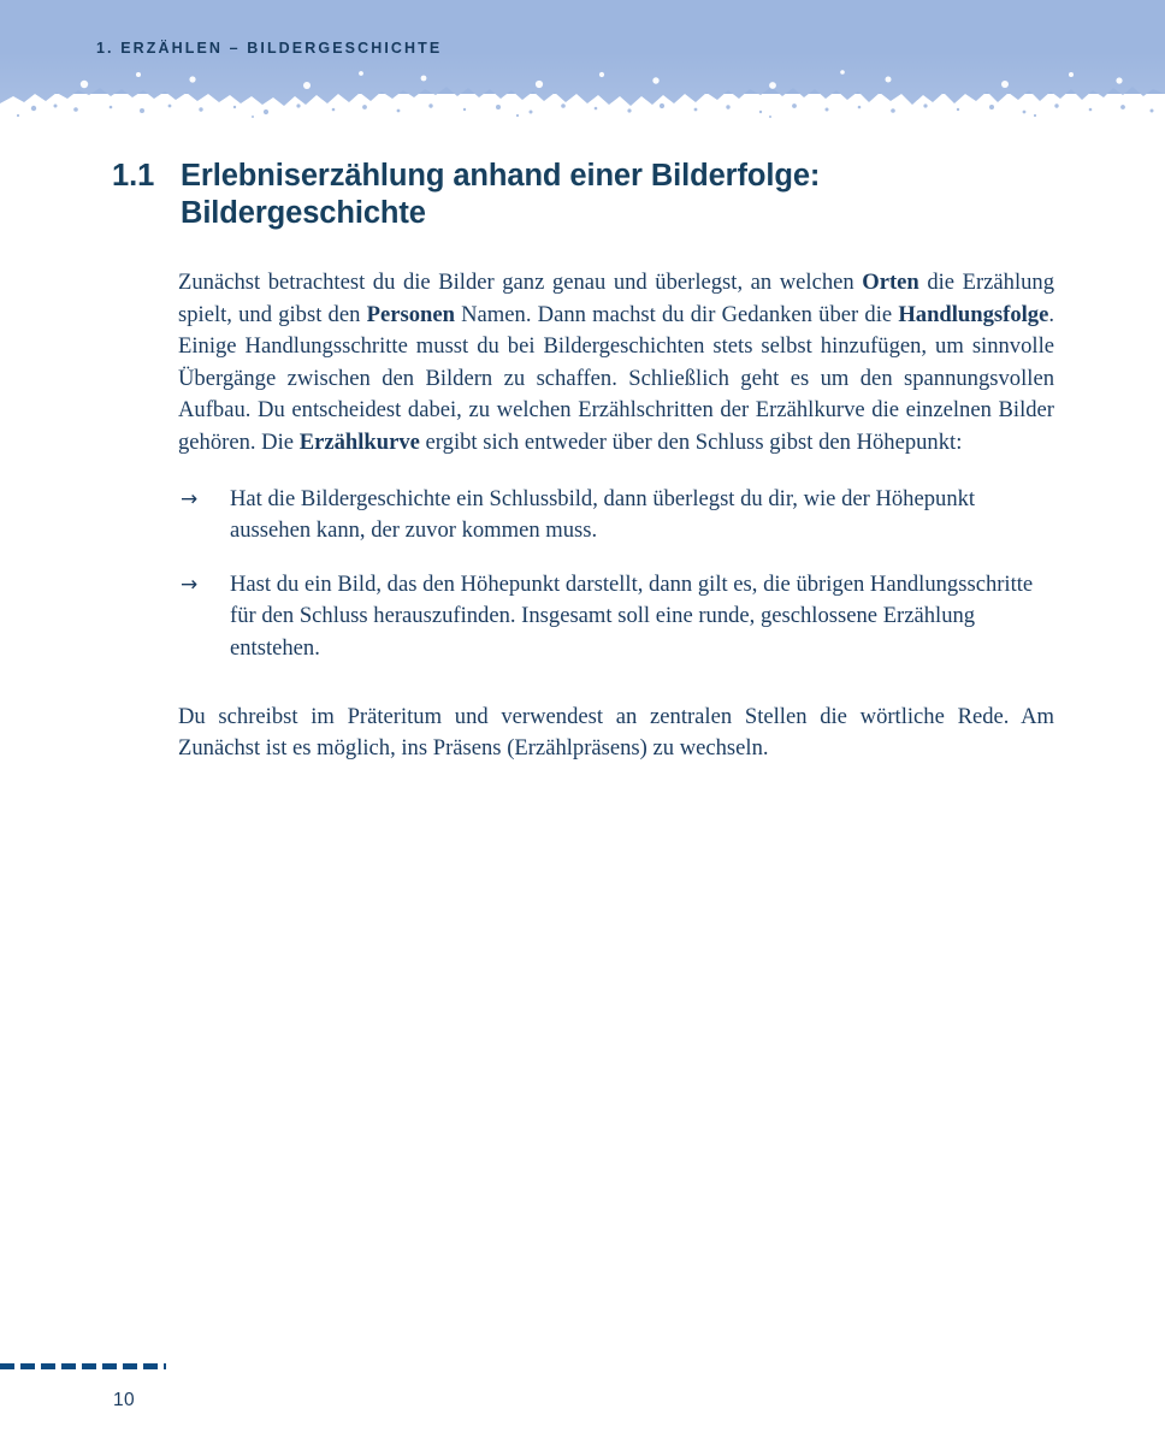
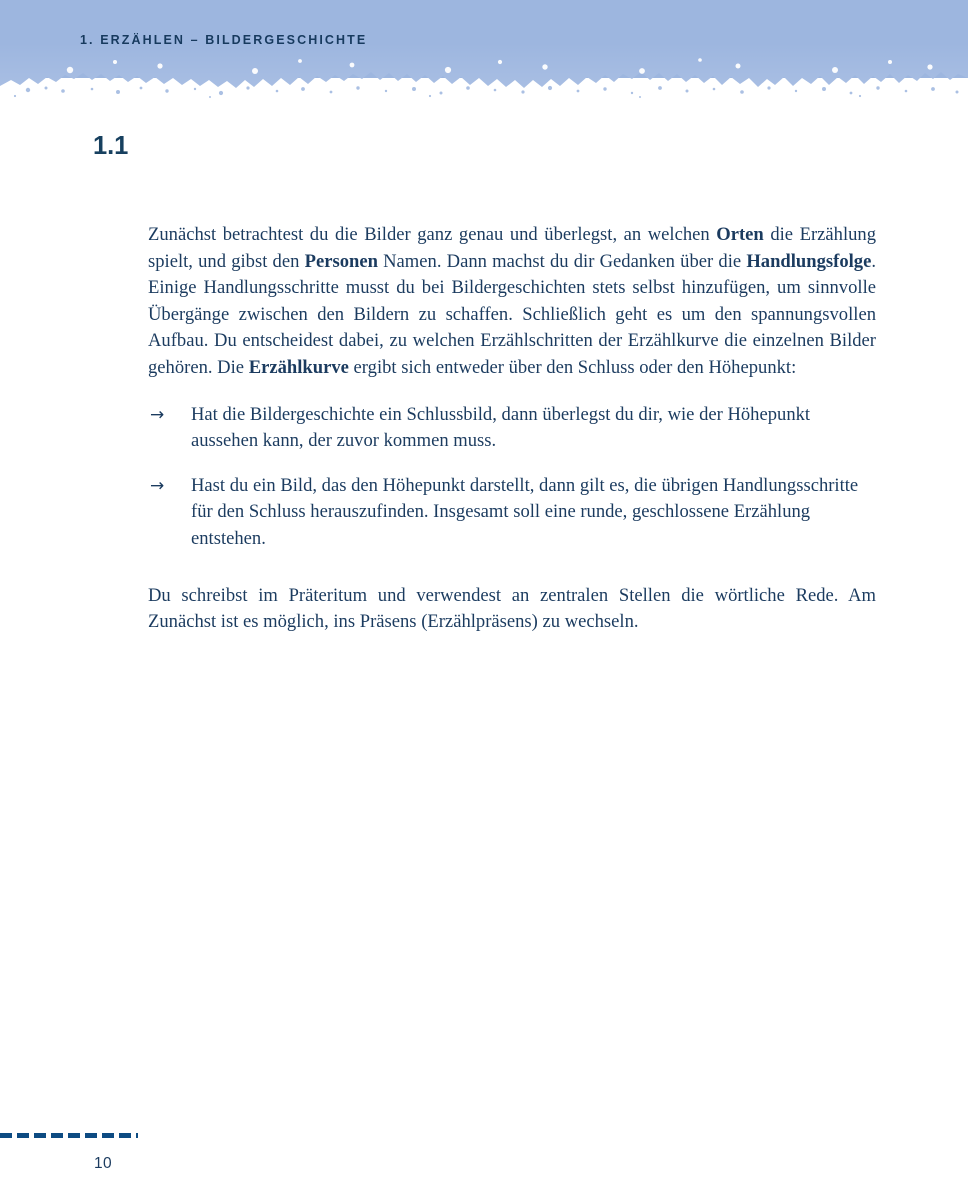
  1. ERZÄHLEN – BILDERGESCHICHTE
  1.1
- Erlebniserzählung anhand einer Bilderfolge: Bildergeschichte
- Zunächst betrachtest du die Bilder ganz genau und überlegst, an welchen Orten die Erzählung spielt, und gibst den Personen Namen. Dann machst du dir Gedanken über die Handlungsfolge. Einige Handlungsschritte musst du bei Bildergeschichten stets selbst hinzufügen, um sinnvolle Übergänge zwischen den Bildern zu schaffen. Schließlich geht es um den spannungsvollen Aufbau. Du entscheidest dabei, zu welchen Erzählschritten der Erzählkurve die einzelnen Bilder gehören. Die Erzählkurve ergibt sich entweder über den Schluss gibst den Höhepunkt:
+ Zunächst betrachtest du die Bilder ganz genau und überlegst, an welchen Orten die Erzählung spielt, und gibst den Personen Namen. Dann machst du dir Gedanken über die Handlungsfolge. Einige Handlungsschritte musst du bei Bildergeschichten stets selbst hinzufügen, um sinnvolle Übergänge zwischen den Bildern zu schaffen. Schließlich geht es um den spannungsvollen Aufbau. Du entscheidest dabei, zu welchen Erzählschritten der Erzählkurve die einzelnen Bilder gehören. Die Erzählkurve ergibt sich entweder über den Schluss oder den Höhepunkt:
  →
  Hat die Bildergeschichte ein Schlussbild, dann überlegst du dir, wie der Höhepunkt aussehen kann, der zuvor kommen muss.
  →
  Hast du ein Bild, das den Höhepunkt darstellt, dann gilt es, die übrigen Handlungsschritte für den Schluss herauszufinden. Insgesamt soll eine runde, geschlossene Erzählung entstehen.
  Du schreibst im Präteritum und verwendest an zentralen Stellen die wörtliche Rede. Am Zunächst ist es möglich, ins Präsens (Erzählpräsens) zu wechseln.
  10
